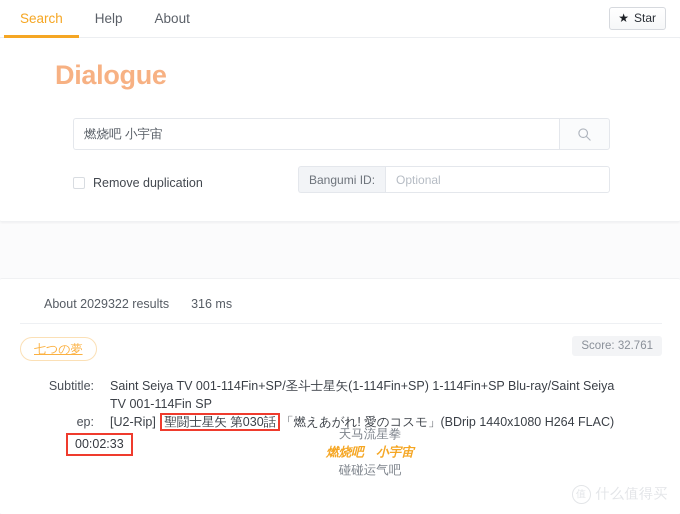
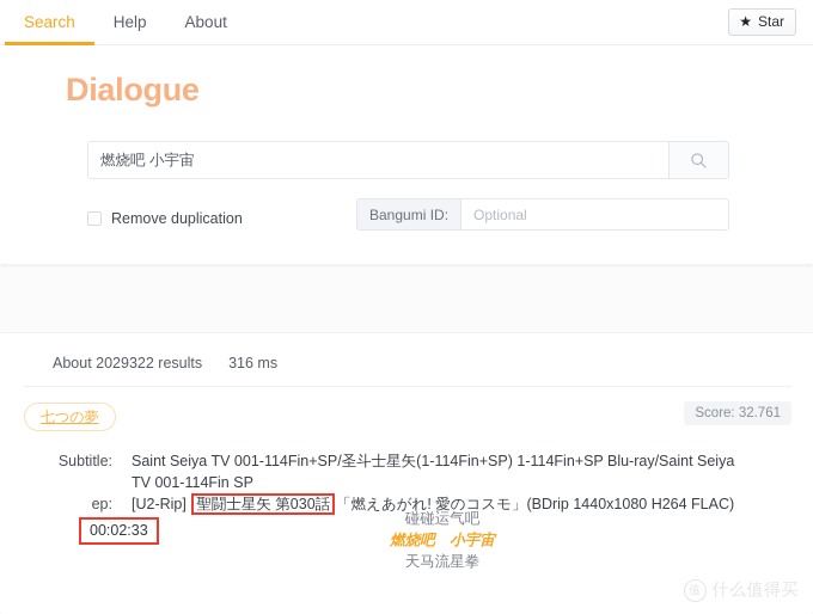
  Search
  Help
  About
  ★
  Star
  Dialogue
  燃烧吧 小宇宙
  Remove duplication
  Bangumi ID:
  Optional
  About 2029322 results
  316 ms
  七つの夢
  Score: 32.761
  Subtitle:
  Saint Seiya TV 001-114Fin+SP/圣斗士星矢(1-114Fin+SP) 1-114Fin+SP Blu-ray/Saint Seiya TV 001-114Fin SP
  ep:
  [U2-Rip] 聖闘士星矢 第030話 「燃えあがれ! 愛のコスモ」(BDrip 1440x1080 H264 FLAC)
  00:02:33
- 天马流星拳
+ 碰碰运气吧
  燃烧吧 小宇宙
- 碰碰运气吧
+ 天马流星拳
  值
  什么值得买
